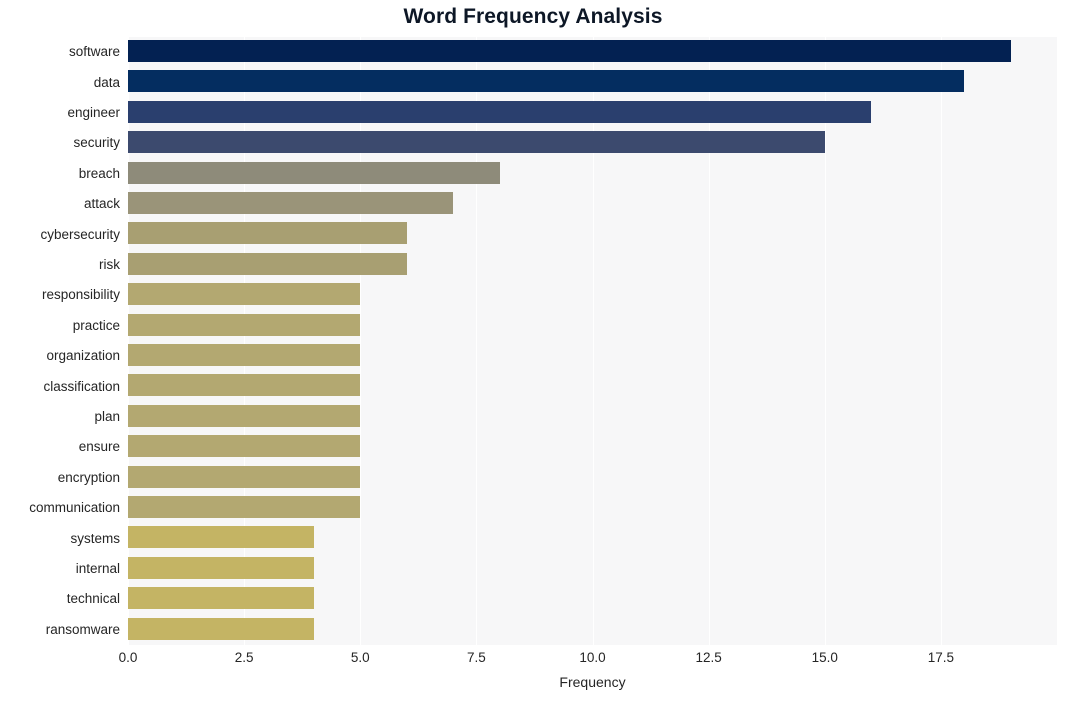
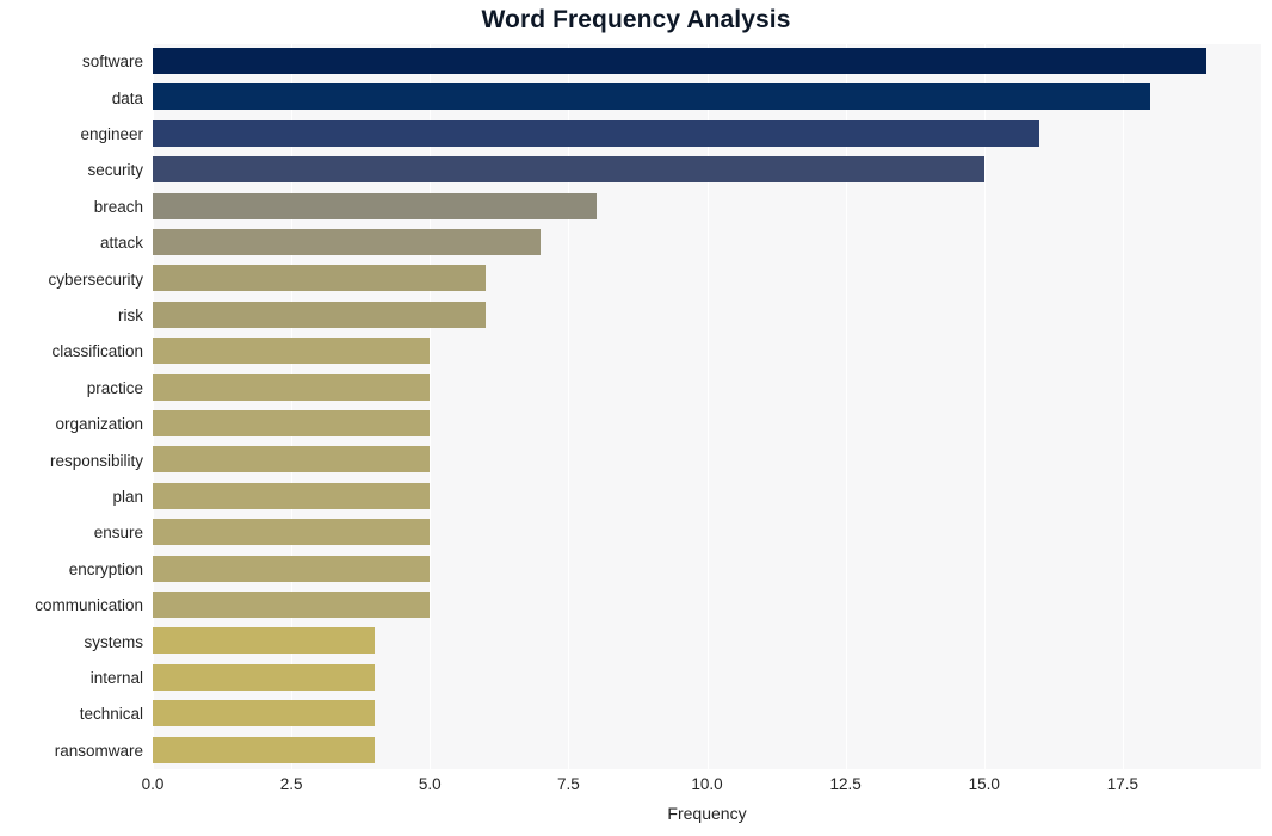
  Word Frequency Analysis
  software
  data
  engineer
  security
  breach
  attack
  cybersecurity
  risk
- responsibility
+ classification
  practice
  organization
- classification
+ responsibility
  plan
  ensure
  encryption
  communication
  systems
  internal
  technical
  ransomware
  0.0
  2.5
  5.0
  7.5
  10.0
  12.5
  15.0
  17.5
  Frequency
